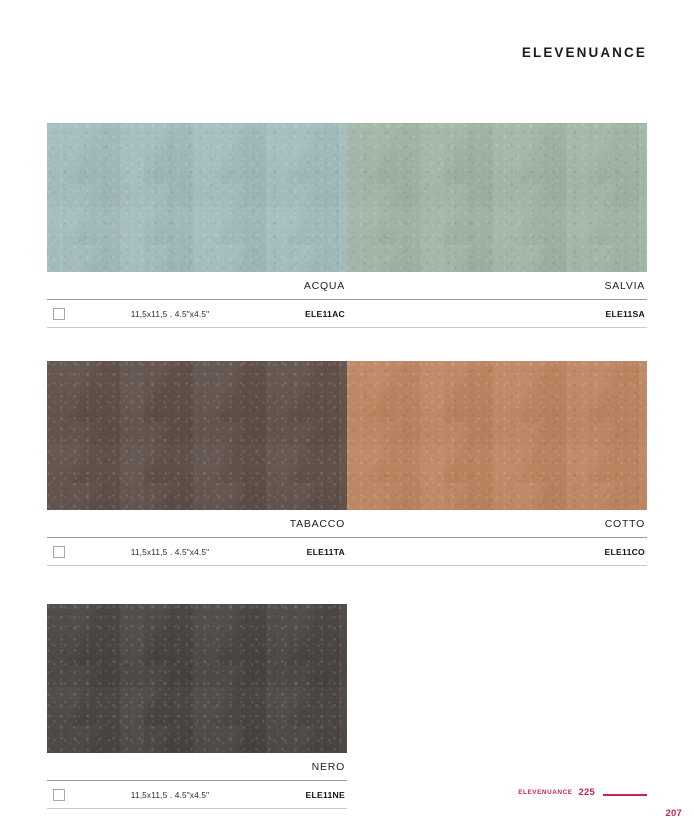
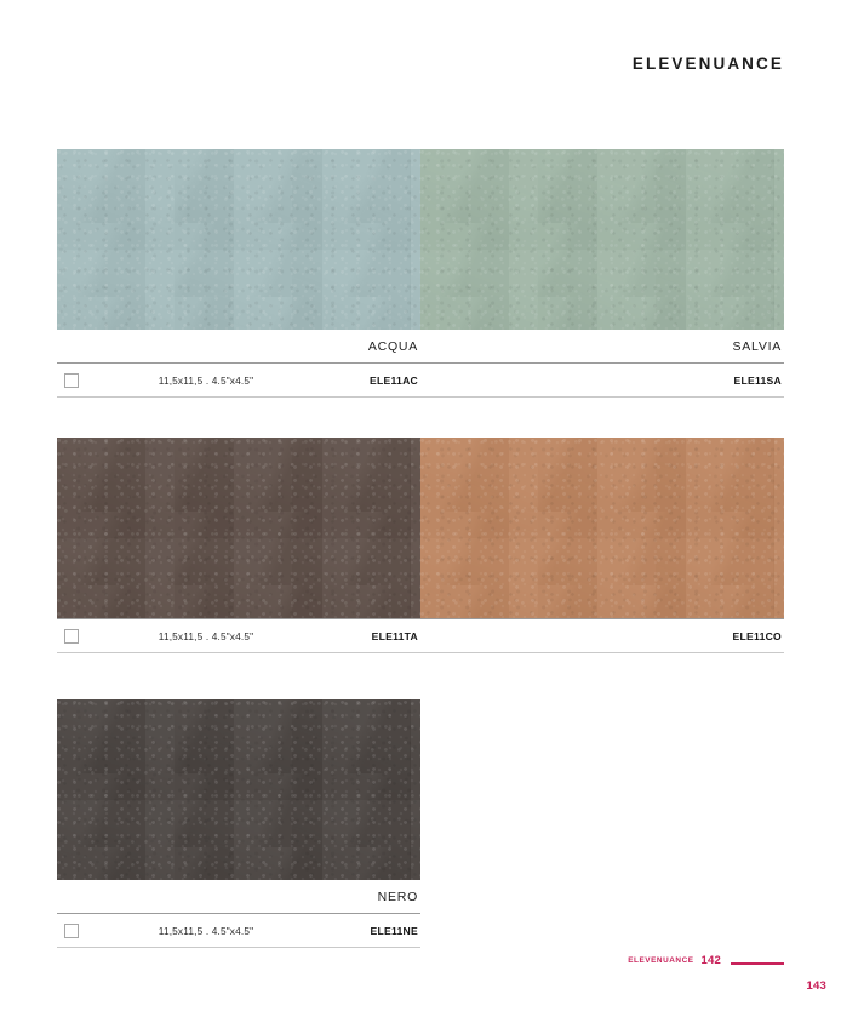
  ELEVENUANCE
  ACQUA
  SALVIA
  11,5x11,5 . 4.5"x4.5"
  ELE11AC
  ELE11SA
- TABACCO
- COTTO
  11,5x11,5 . 4.5"x4.5"
  ELE11TA
  ELE11CO
  NERO
  11,5x11,5 . 4.5"x4.5"
  ELE11NE
- 225
+ 142
- 207
+ 143
